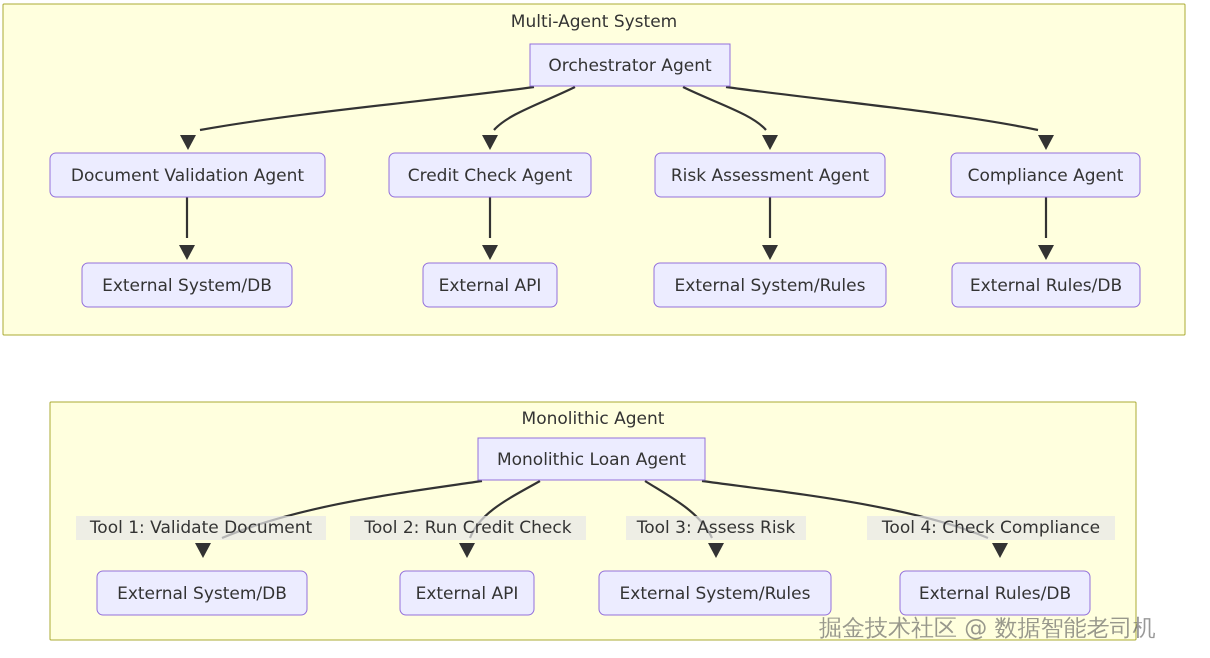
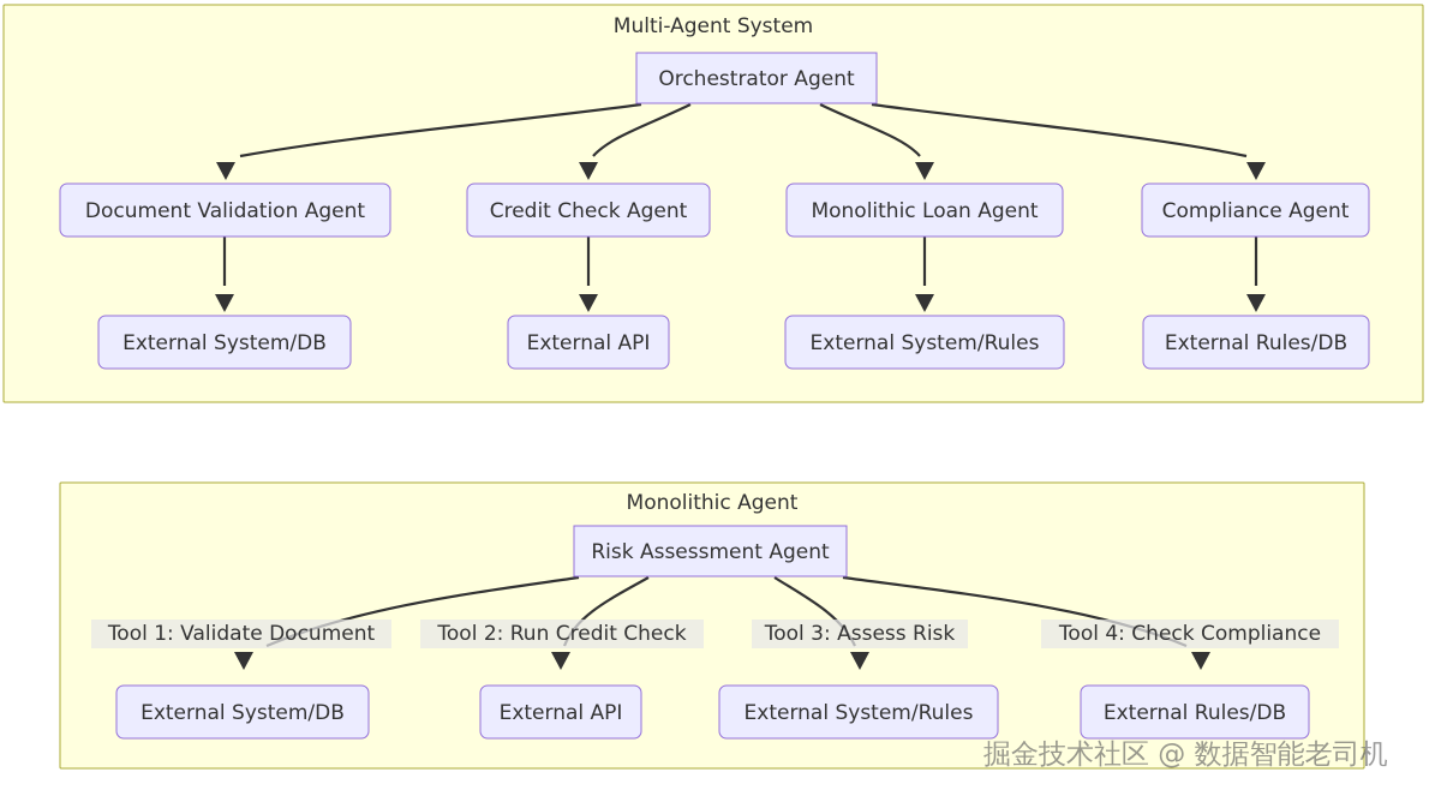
  Multi-Agent System
  Monolithic Agent
  Tool 1: Validate Document
  Tool 2: Run Credit Check
  Tool 3: Assess Risk
  Tool 4: Check Compliance
  Orchestrator Agent
  Document Validation Agent
  Credit Check Agent
- Risk Assessment Agent
+ Monolithic Loan Agent
  Compliance Agent
  External System/DB
  External API
  External System/Rules
  External Rules/DB
- Monolithic Loan Agent
+ Risk Assessment Agent
  External System/DB
  External API
  External System/Rules
  External Rules/DB
  掘金技术社区 @ 数据智能老司机
